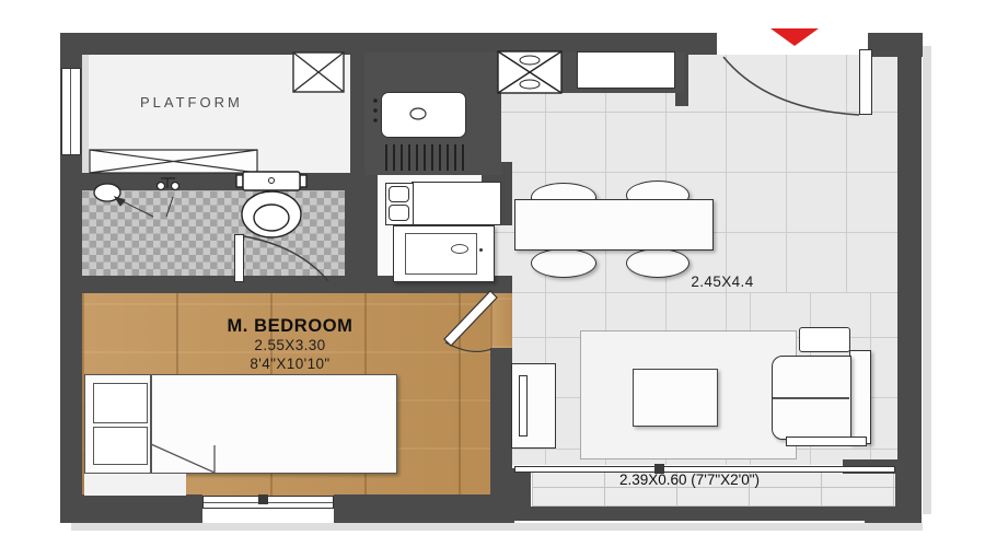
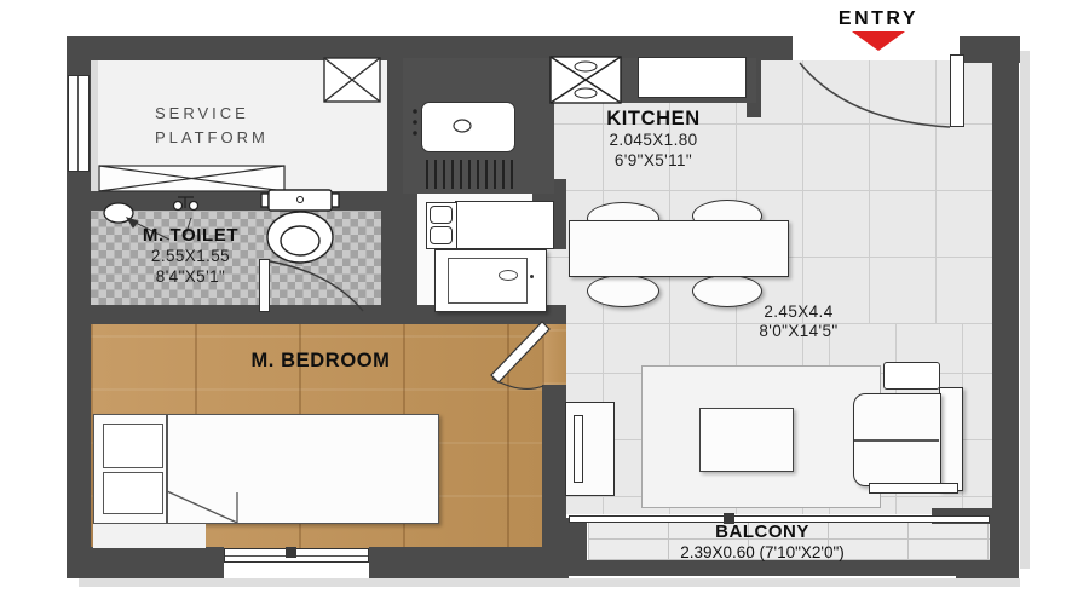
+ ENTRY
+ SERVICE
  PLATFORM
+ KITCHEN
+ 2.045X1.80
+ 6'9"X5'11"
+ M. TOILET
+ 2.55X1.55
+ 8'4"X5'1"
  M. BEDROOM
- 2.55X3.30
- 8'4"X10'10"
  2.45X4.4
+ 8'0"X14'5"
+ BALCONY
- 2.39X0.60 (7'7"X2'0")
+ 2.39X0.60 (7'10"X2'0")
